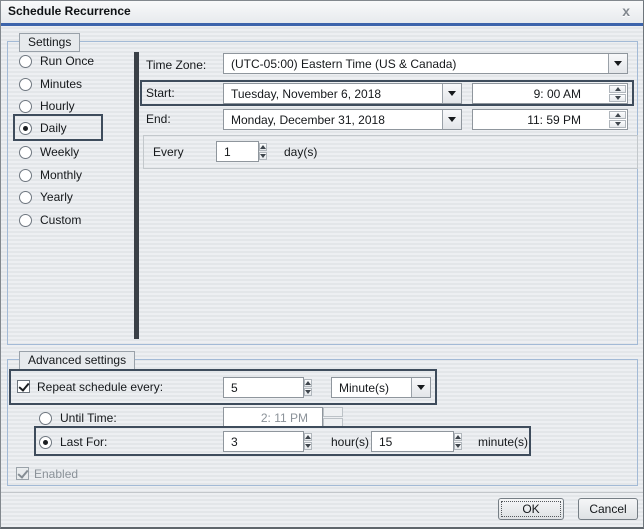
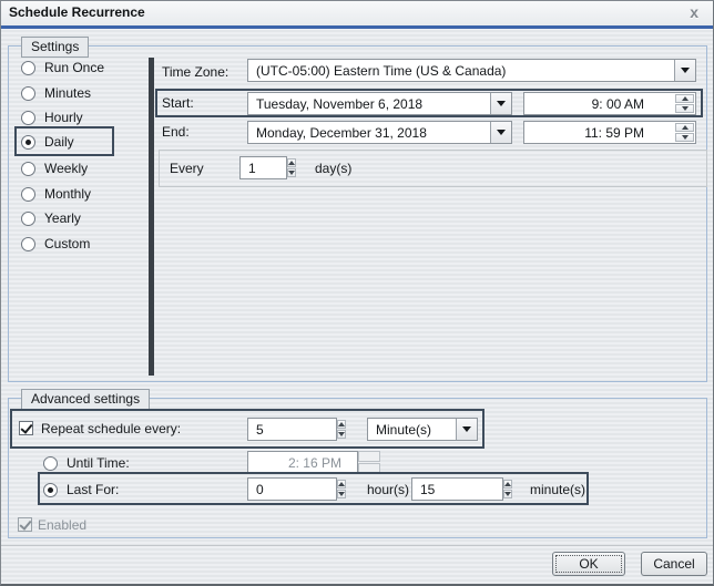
  Schedule Recurrence
  x
  Settings
  Run Once
  Minutes
  Hourly
  Daily
  Weekly
  Monthly
  Yearly
  Custom
  Time Zone:
  (UTC-05:00) Eastern Time (US & Canada)
  Start:
  Tuesday, November 6, 2018
  9: 00 AM
  End:
  Monday, December 31, 2018
  11: 59 PM
  Every
  1
  day(s)
  Advanced settings
  Repeat schedule every:
  5
  Minute(s)
  Until Time:
- 2: 11 PM
+ 2: 16 PM
  Last For:
- 3
+ 0
  hour(s)
  15
  minute(s)
  Enabled
  OK
  Cancel
